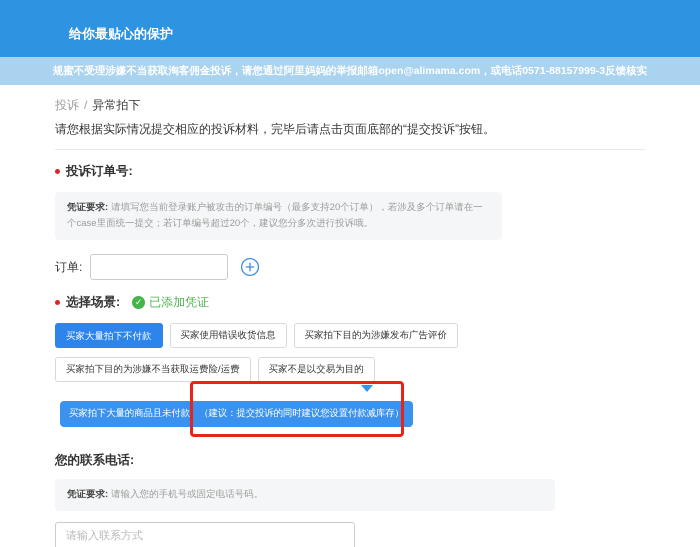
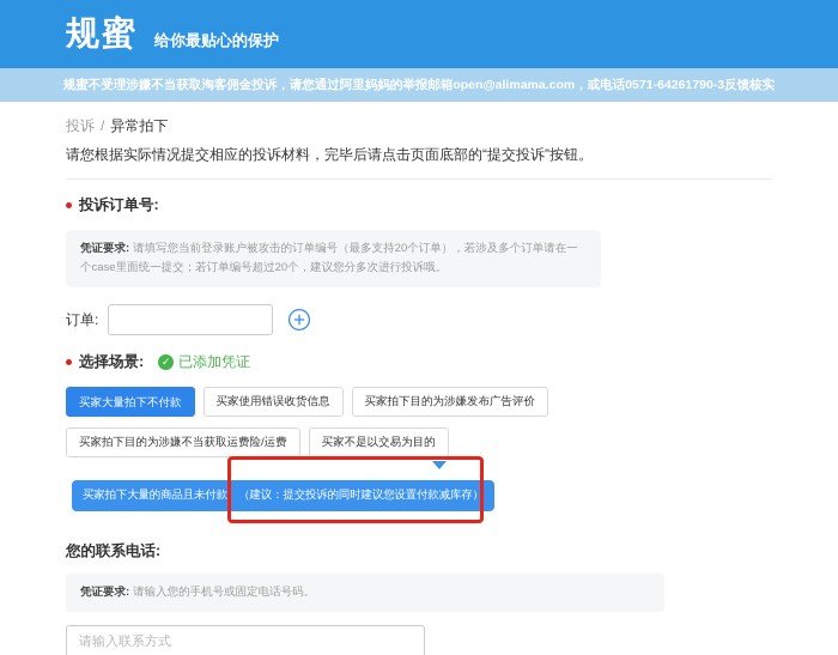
+ 规蜜
  给你最贴心的保护
- 规蜜不受理涉嫌不当获取淘客佣金投诉，请您通过阿里妈妈的举报邮箱open@alimama.com，或电话0571-88157999-3反馈核实
+ 规蜜不受理涉嫌不当获取淘客佣金投诉，请您通过阿里妈妈的举报邮箱open@alimama.com，或电话0571-64261790-3反馈核实
  投诉 / 异常拍下
  请您根据实际情况提交相应的投诉材料，完毕后请点击页面底部的“提交投诉”按钮。
  投诉订单号:
  凭证要求: 请填写您当前登录账户被攻击的订单编号（最多支持20个订单），若涉及多个订单请在一个case里面统一提交；若订单编号超过20个，建议您分多次进行投诉哦。
  订单:
  选择场景:
  ✓
  已添加凭证
  买家大量拍下不付款
  买家使用错误收货信息
  买家拍下目的为涉嫌发布广告评价
  买家拍下目的为涉嫌不当获取运费险/运费
  买家不是以交易为目的
  买家拍下大量的商品且未付款。（建议：提交投诉的同时建议您设置付款减库存）
  您的联系电话:
  凭证要求: 请输入您的手机号或固定电话号码。
  请输入联系方式
